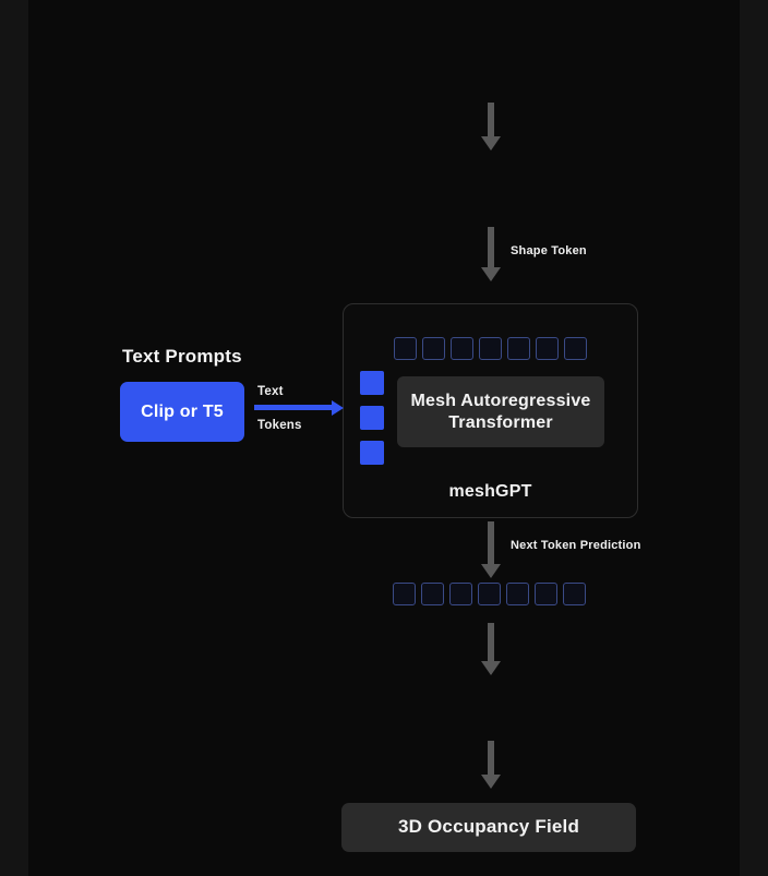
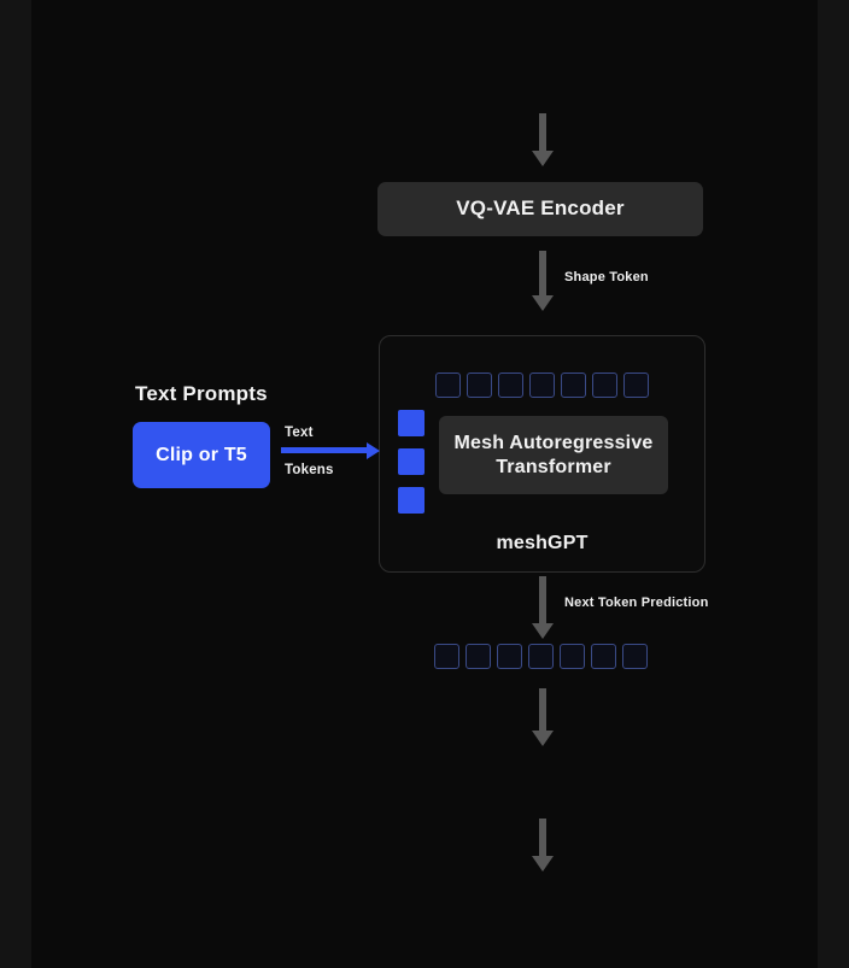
+ VQ-VAE Encoder
  Shape Token
  Mesh Autoregressive Transformer
  meshGPT
  Text Prompts
  Clip or T5
  Text
  Tokens
  Next Token Prediction
- 3D Occupancy Field
